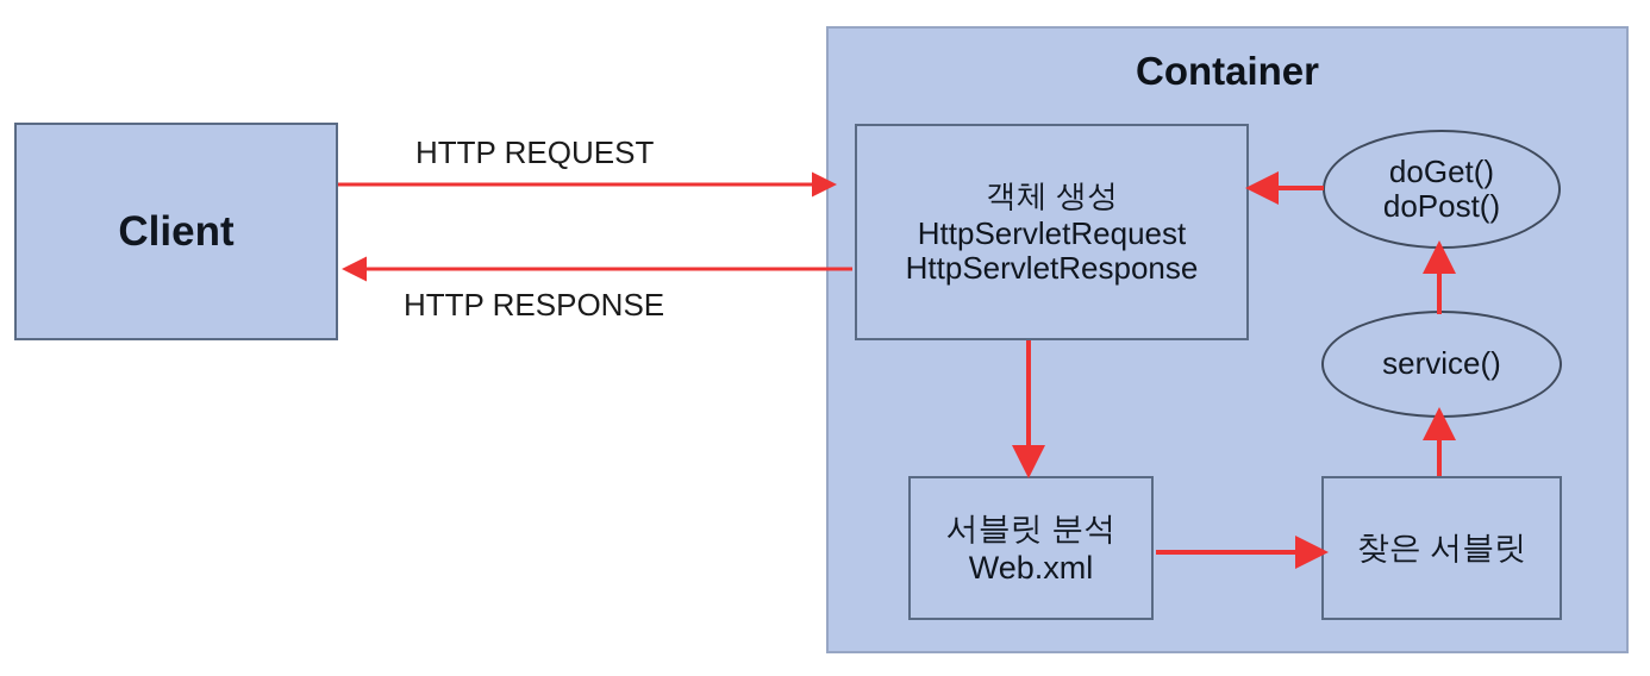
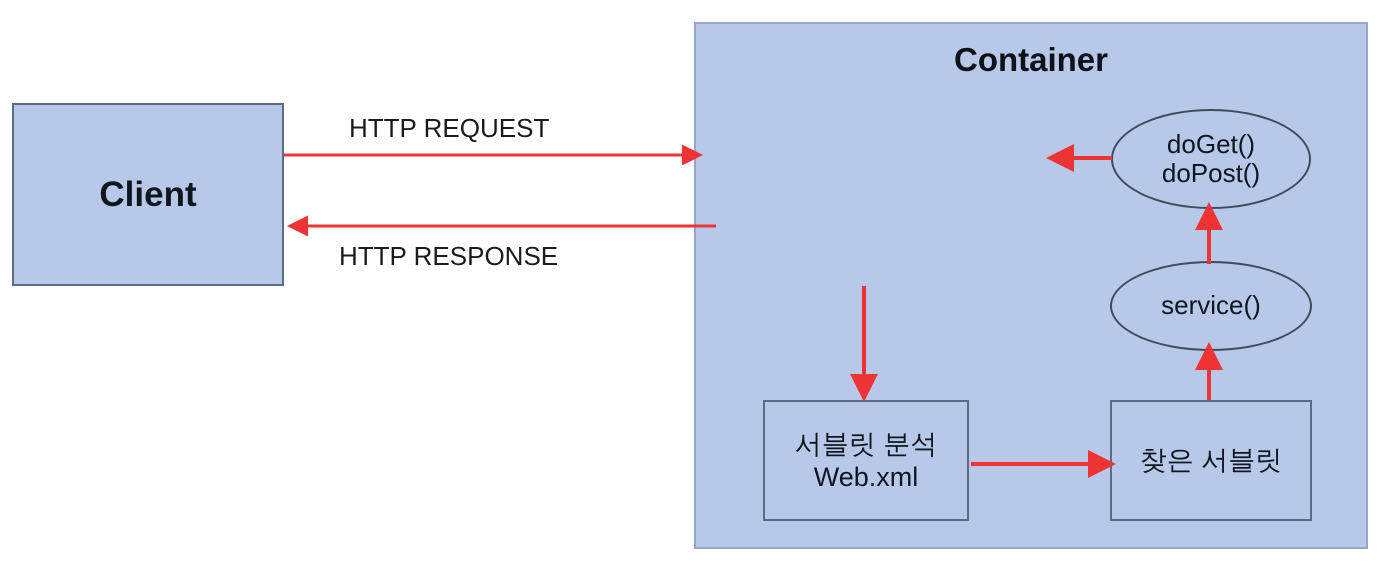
  Client
  Container
- 객체 생성
- HttpServletRequest
- HttpServletResponse
  doGet()
  doPost()
  service()
  서블릿 분석
  Web.xml
  찾은 서블릿
  HTTP REQUEST
  HTTP RESPONSE
